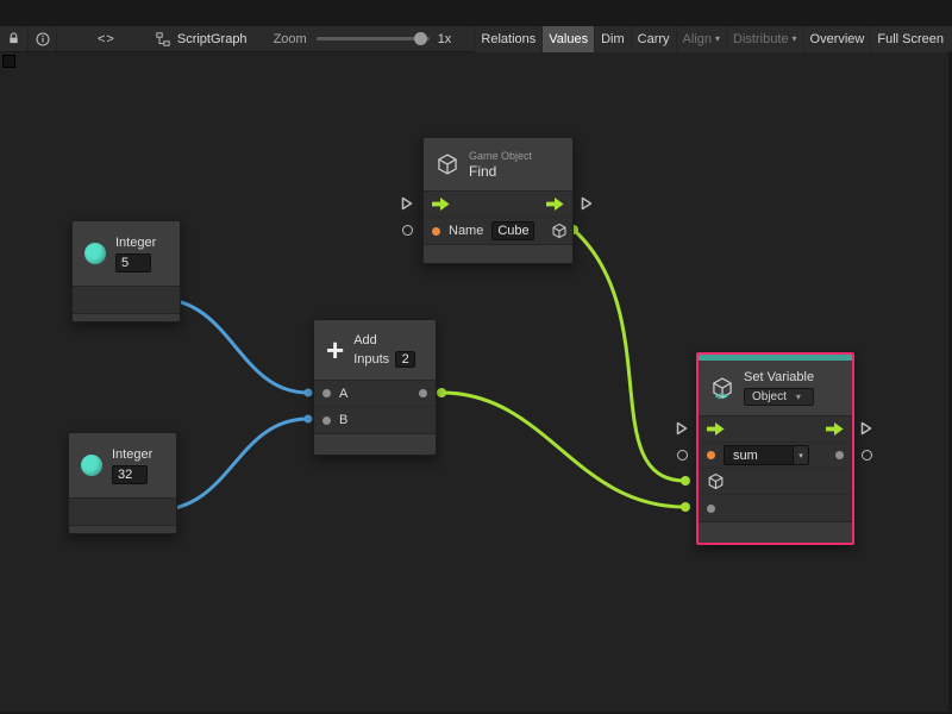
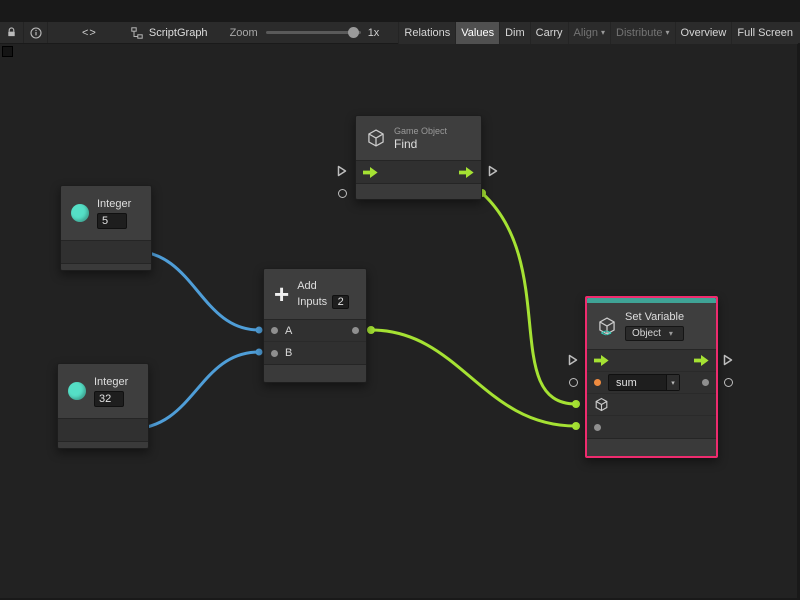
  <>
  ScriptGraph
  Zoom
  1x
  Relations
  Values
  Dim
  Carry
  Align
  ▾
  Distribute
  ▾
  Overview
  Full Screen
  Integer
  5
  Integer
  32
  +
  Add
  Inputs
  2
  A
  B
  Game Object
  Find
- Name
- Cube
  <>
  Set Variable
  Object
  ▾
  sum
